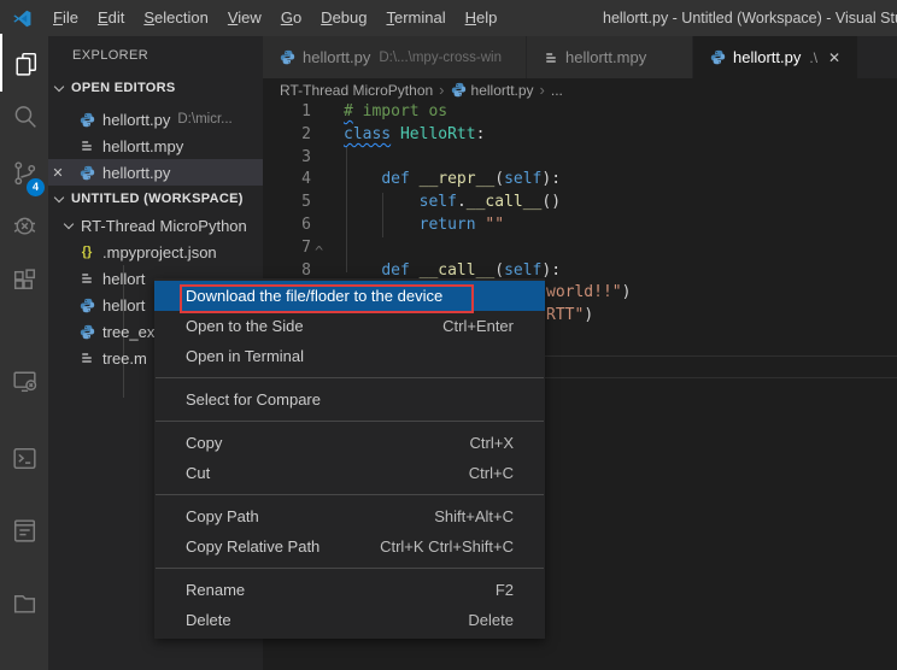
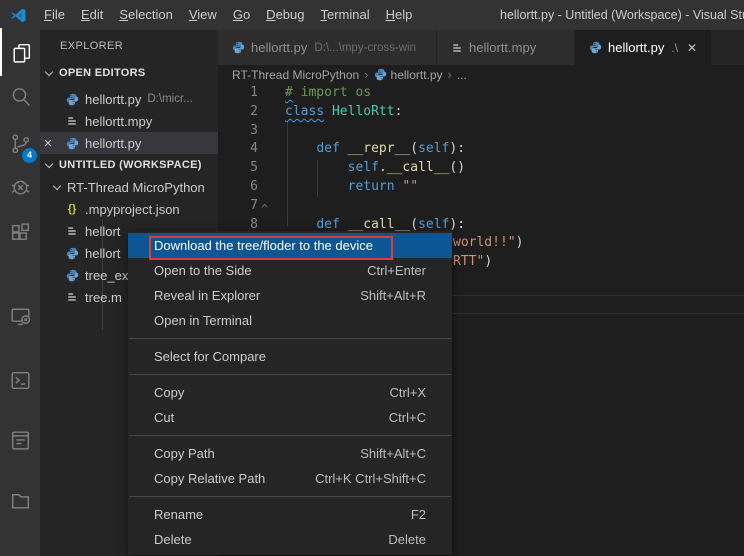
  File
  Edit
  Selection
  View
  Go
  Debug
  Terminal
  Help
  hellortt.py - Untitled (Workspace) - Visual St
  4
  EXPLORER
  OPEN EDITORS
  hellortt.py
  D:\micr...
  hellortt.mpy
  ✕
  hellortt.py
  UNTITLED (WORKSPACE)
  RT-Thread MicroPython
  {}
  .mpyproject.json
  hellort
  hellort
  tree_ex
  tree.m
  hellortt.py
  D:\...\mpy-cross-win
  hellortt.mpy
  hellortt.py
  .\
  ✕
  RT-Thread MicroPython
  ›
  hellortt.py
  ›
  ...
  ^
  1
  # import os
  2
  class HelloRtt:
  3
  4
  def __repr__(self):
  5
  self.__call__()
  6
  return ""
  7
  8
  def __call__(self):
  world!!")
  RTT")
- Download the file/floder to the device
+ Download the tree/floder to the device
  Open to the Side
  Ctrl+Enter
+ Reveal in Explorer
+ Shift+Alt+R
  Open in Terminal
  Select for Compare
  Copy
  Ctrl+X
  Cut
  Ctrl+C
  Copy Path
  Shift+Alt+C
  Copy Relative Path
  Ctrl+K Ctrl+Shift+C
  Rename
  F2
  Delete
  Delete
